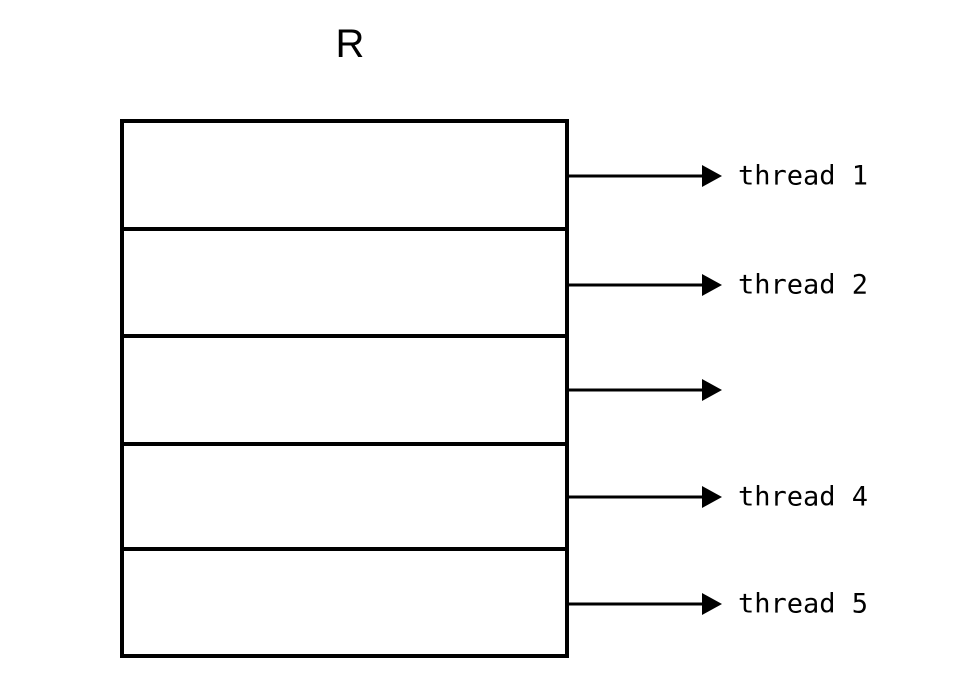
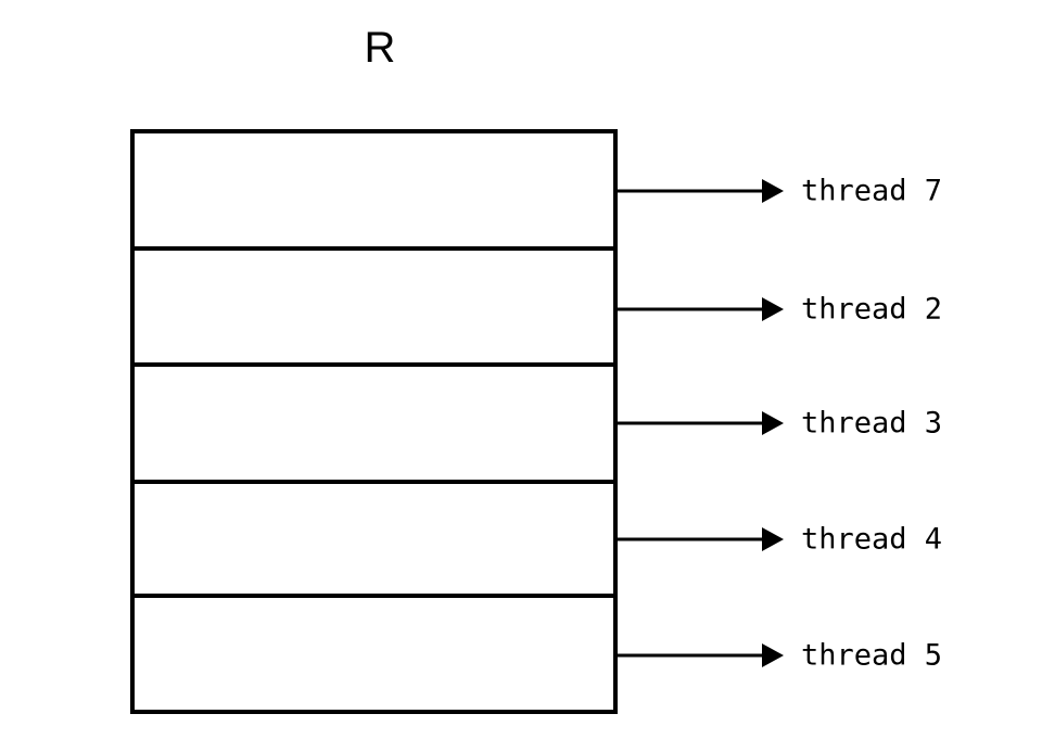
  R
- thread 1
+ thread 7
  thread 2
+ thread 3
  thread 4
  thread 5
